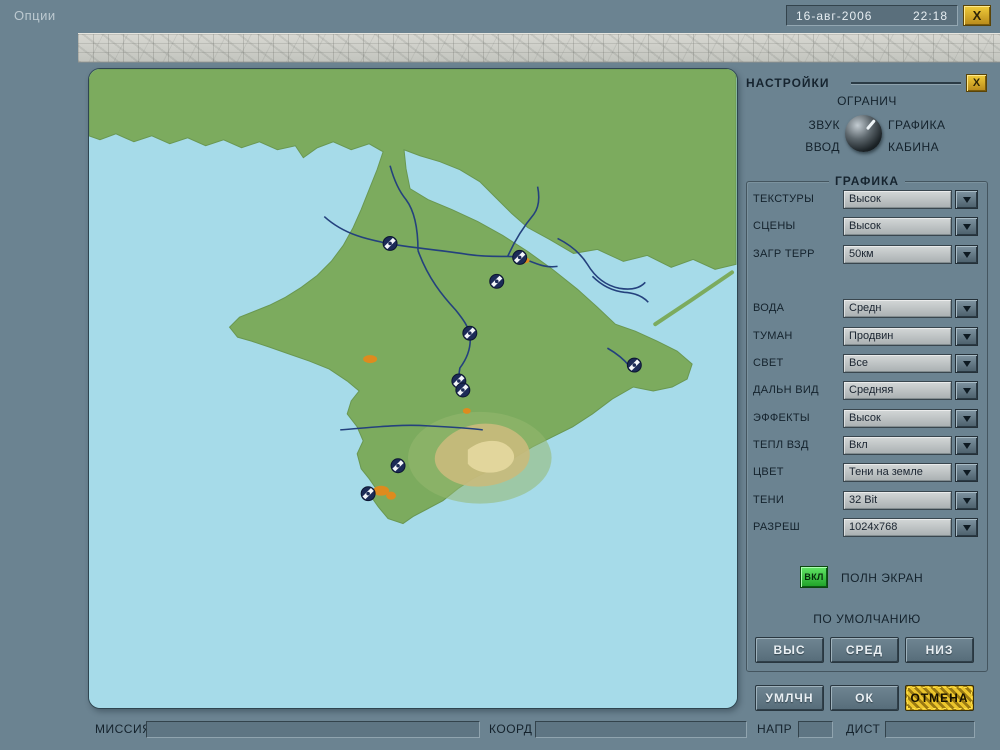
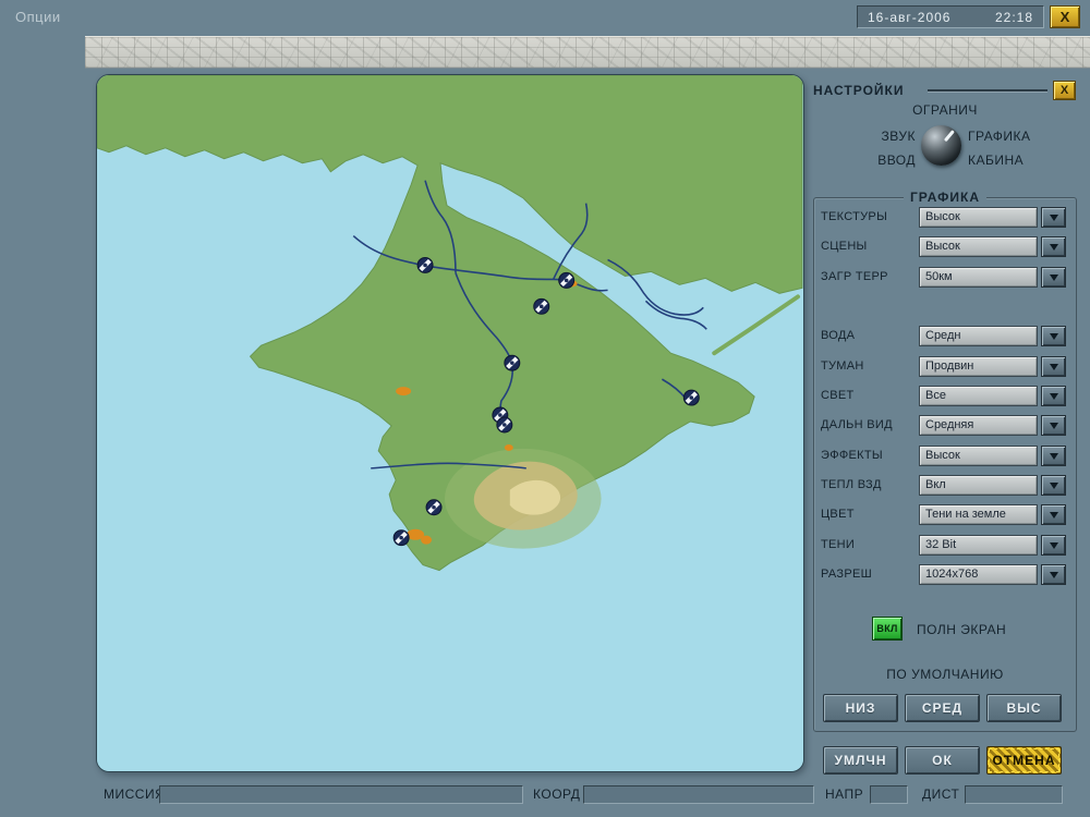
  Опции
  16-авг-2006
  22:18
  X
  НАСТРОЙКИ
  X
  ОГРАНИЧ
  ЗВУК
  ГРАФИКА
  ВВОД
  КАБИНА
  ГРАФИКА
  ТЕКСТУРЫ
  Высок
  СЦЕНЫ
  Высок
  ЗАГР ТЕРР
  50км
  ВОДА
  Средн
  ТУМАН
  Продвин
  СВЕТ
  Все
  ДАЛЬН ВИД
  Средняя
  ЭФФЕКТЫ
  Высок
  ТЕПЛ ВЗД
  Вкл
  ЦВЕТ
  Тени на земле
  ТЕНИ
  32 Bit
  РАЗРЕШ
  1024x768
  ВКЛ
  ПОЛН ЭКРАН
  ПО УМОЛЧАНИЮ
- ВЫС
+ НИЗ
  СРЕД
- НИЗ
+ ВЫС
  УМЛЧН
  ОК
  ОТМЕНА
  МИССИ
  КООРД
  НАПР
  ДИСТ
